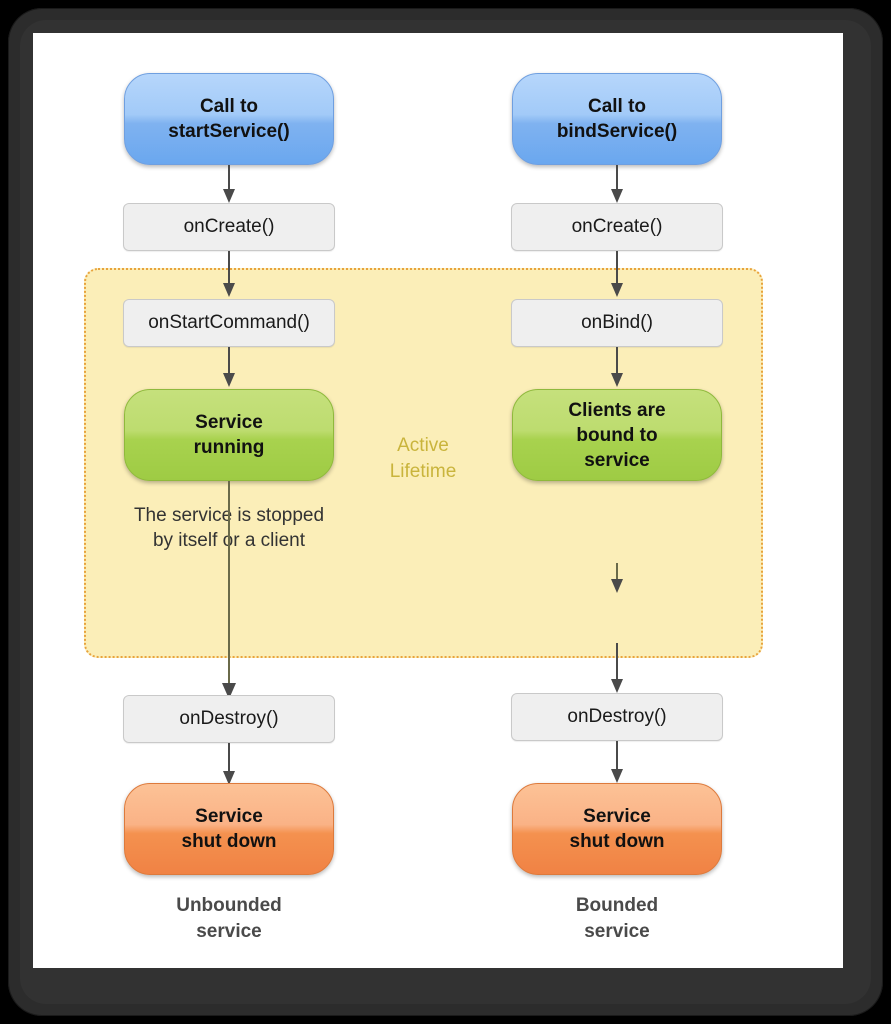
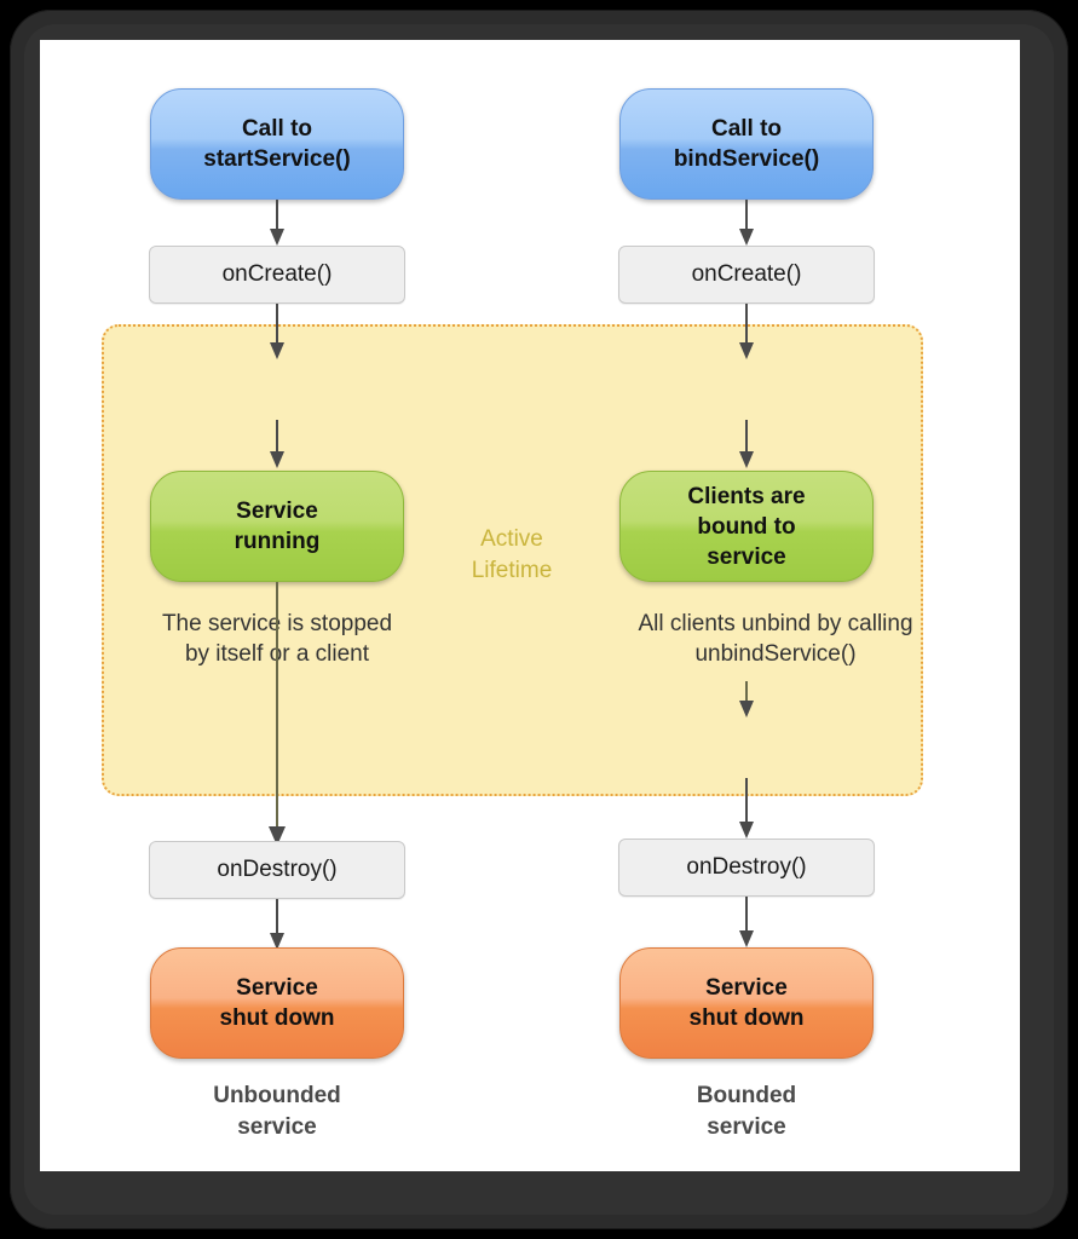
  Active
  Lifetime
  Call to
  startService()
  onCreate()
- onStartCommand()
  Service
  running
  The service is stopped
  by itself or a client
  onDestroy()
  Service
  shut down
  Unbounded
  service
  Call to
  bindService()
  onCreate()
- onBind()
  Clients are
  bound to
  service
+ All clients unbind by calling
+ unbindService()
  onDestroy()
  Service
  shut down
  Bounded
  service
